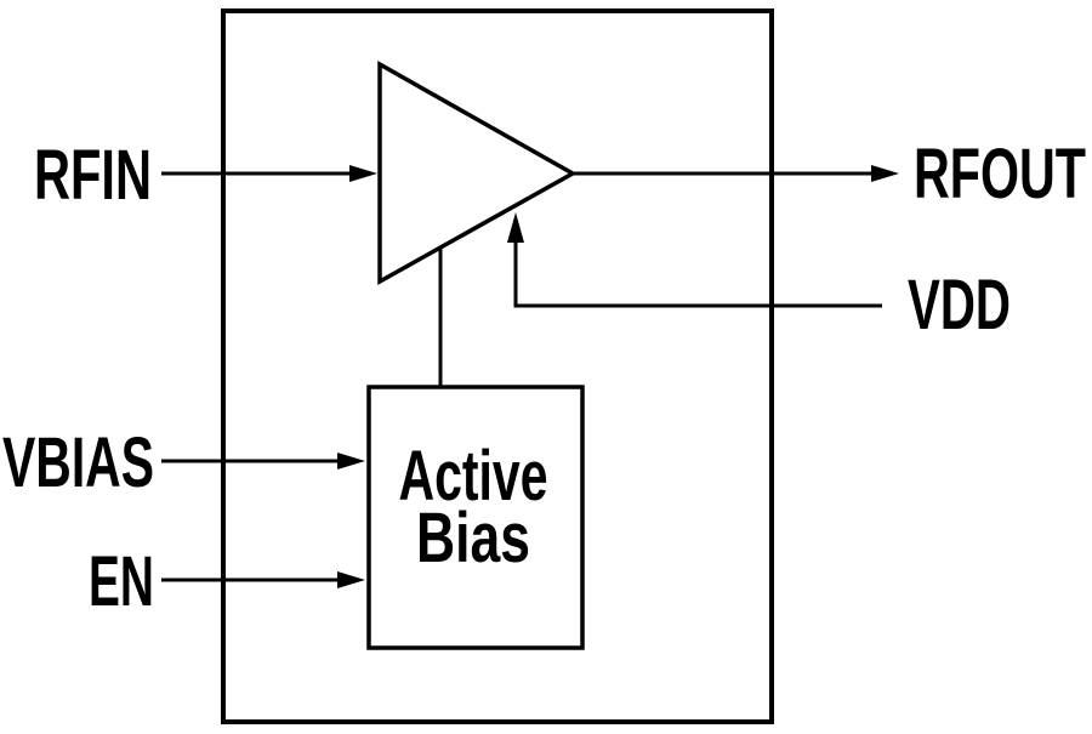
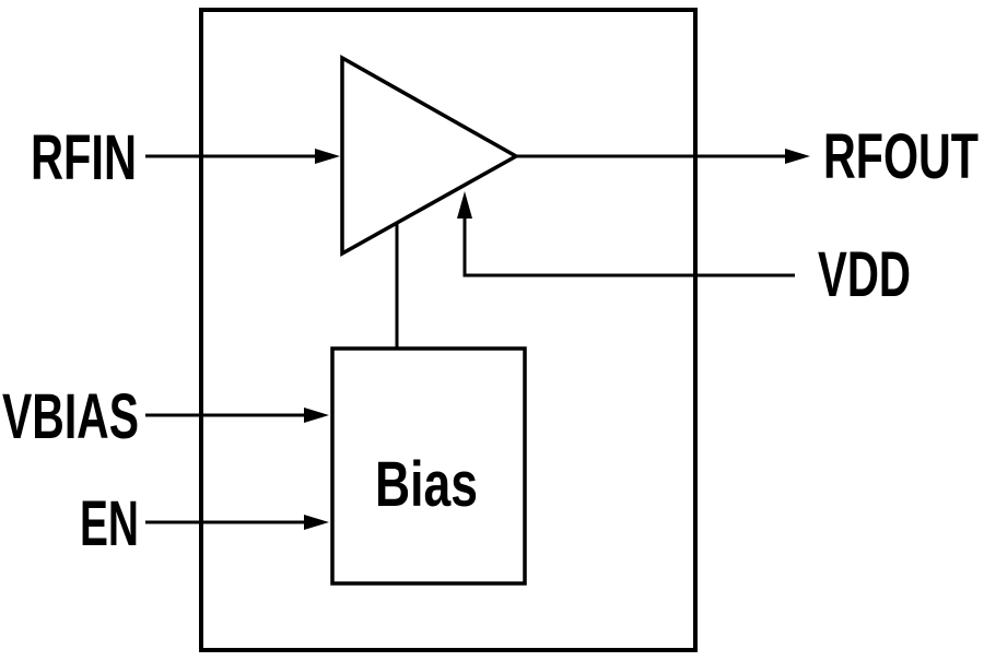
  RFIN
  RFOUT
  VDD
  VBIAS
  EN
- Active
  Bias
